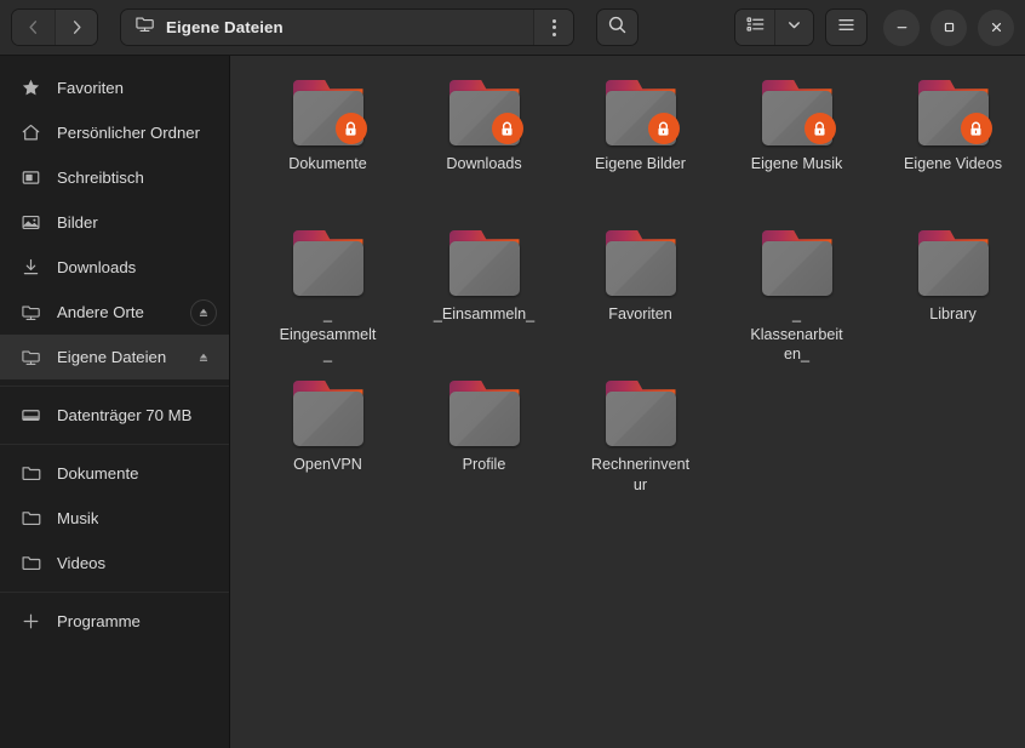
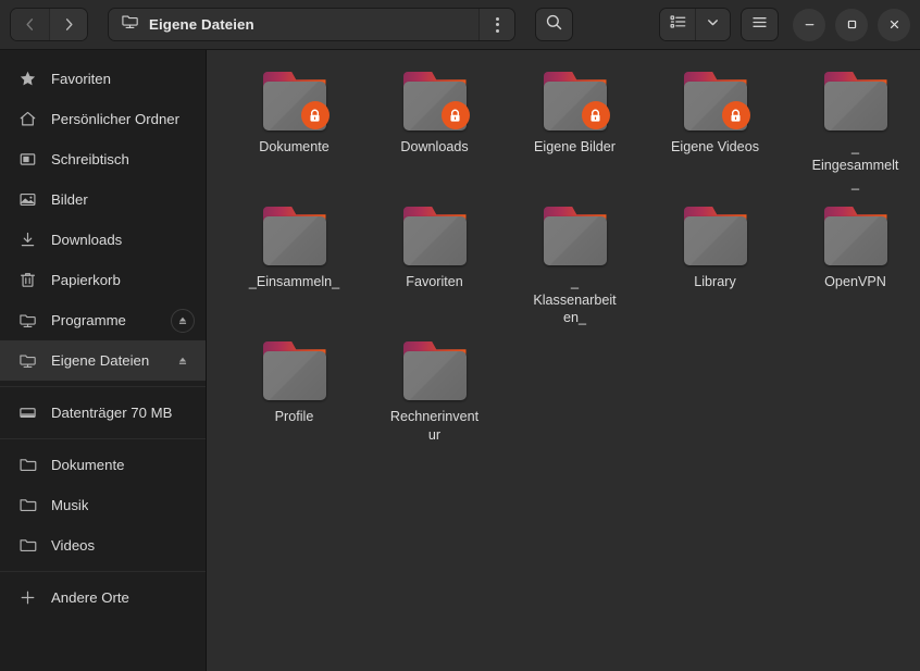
  Eigene Dateien
  Favoriten
  Persönlicher Ordner
  Schreibtisch
  Bilder
  Downloads
+ Papierkorb
- Andere Orte
+ Programme
  Eigene Dateien
  Datenträger 70 MB
  Dokumente
  Musik
  Videos
- Programme
+ Andere Orte
  Dokumente
  Downloads
  Eigene Bilder
- Eigene Musik
  Eigene Videos
  _
  Eingesammelt
  _
  _Einsammeln_
  Favoriten
  _
  Klassenarbeit
  en_
  Library
  OpenVPN
  Profile
  Rechnerinvent
  ur
